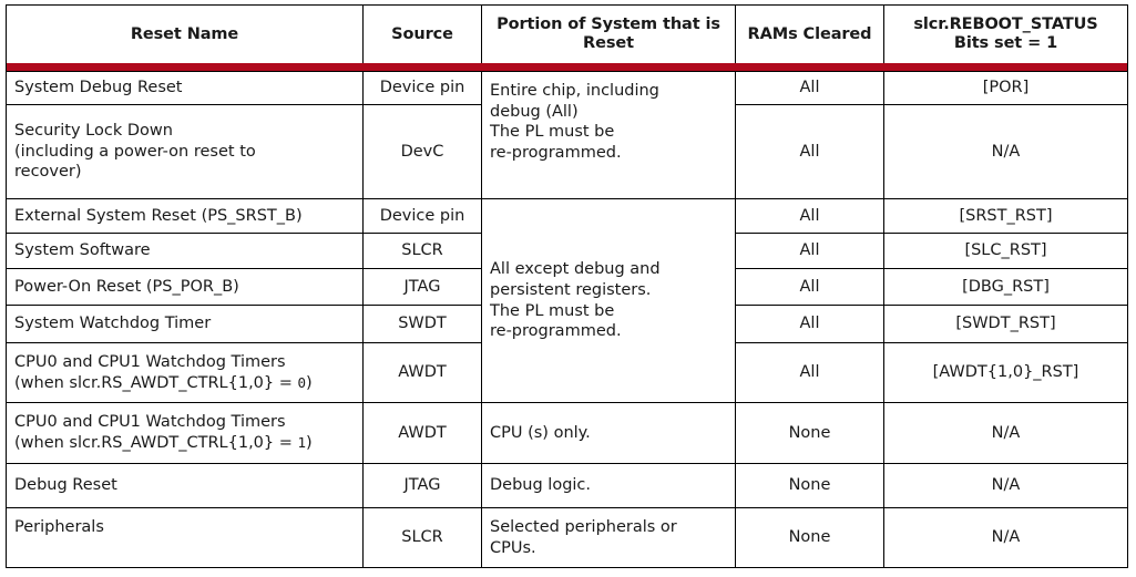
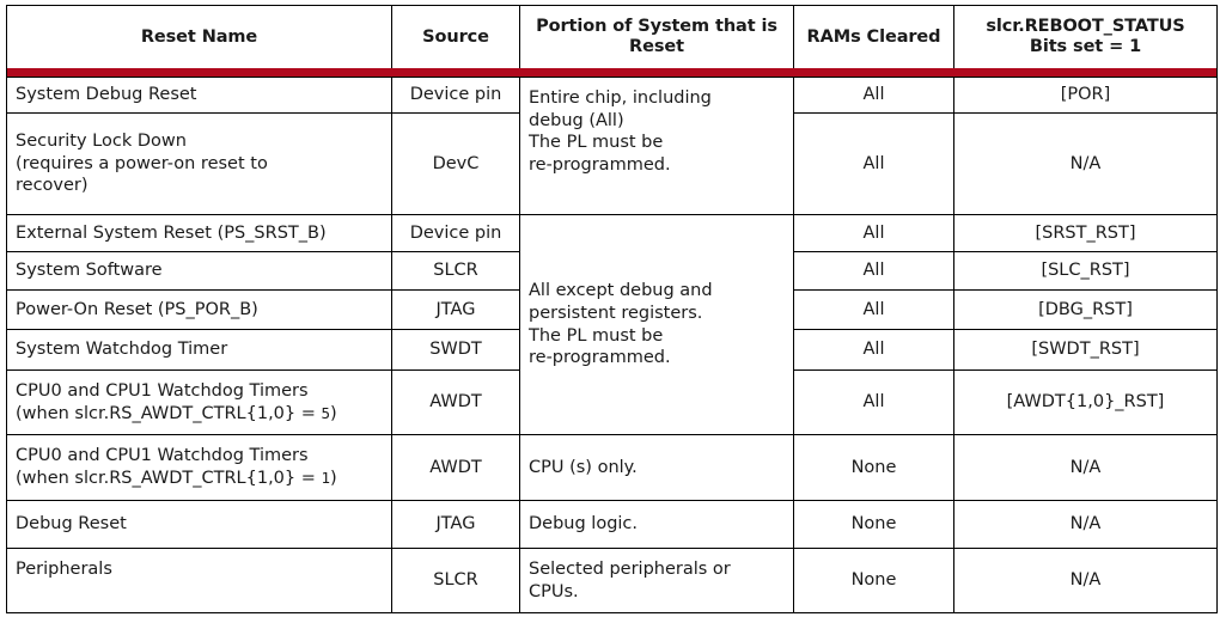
  Reset Name	Source	Portion of System that is Reset	RAMs Cleared	slcr.REBOOT_STATUS Bits set = 1
  System Debug Reset	Device pin	Entire chip, including debug (All) The PL must be re-programmed.	All	[POR]
- Security Lock Down (including a power-on reset to recover)	DevC	All	N/A
+ Security Lock Down (requires a power-on reset to recover)	DevC	All	N/A
  External System Reset (PS_SRST_B)	Device pin	All except debug and persistent registers. The PL must be re-programmed.	All	[SRST_RST]
  System Software	SLCR	All	[SLC_RST]
  Power-On Reset (PS_POR_B)	JTAG	All	[DBG_RST]
  System Watchdog Timer	SWDT	All	[SWDT_RST]
- CPU0 and CPU1 Watchdog Timers (when slcr.RS_AWDT_CTRL{1,0} = 0)	AWDT	All	[AWDT{1,0}_RST]
+ CPU0 and CPU1 Watchdog Timers (when slcr.RS_AWDT_CTRL{1,0} = 5)	AWDT	All	[AWDT{1,0}_RST]
  CPU0 and CPU1 Watchdog Timers (when slcr.RS_AWDT_CTRL{1,0} = 1)	AWDT	CPU (s) only.	None	N/A
  Debug Reset	JTAG	Debug logic.	None	N/A
  Peripherals	SLCR	Selected peripherals or CPUs.	None	N/A
